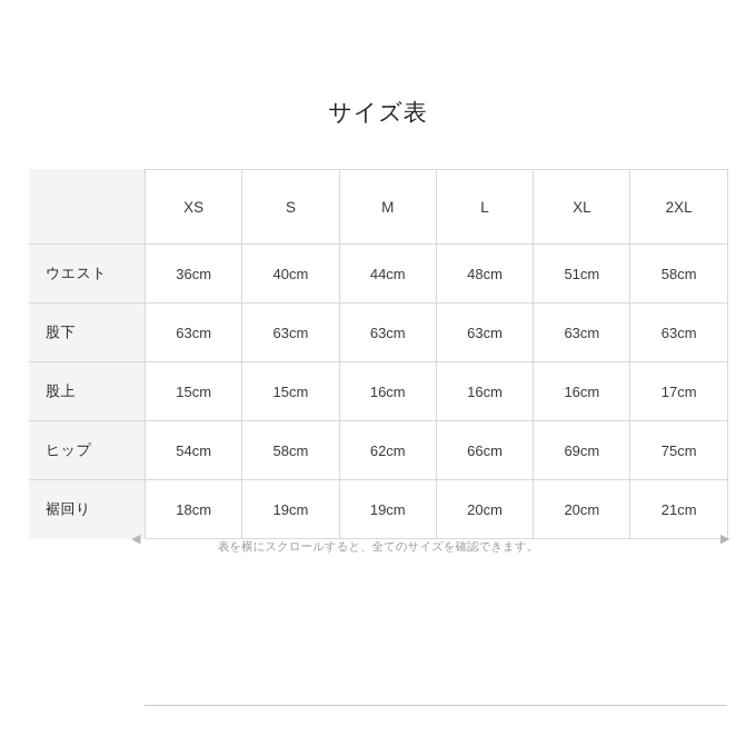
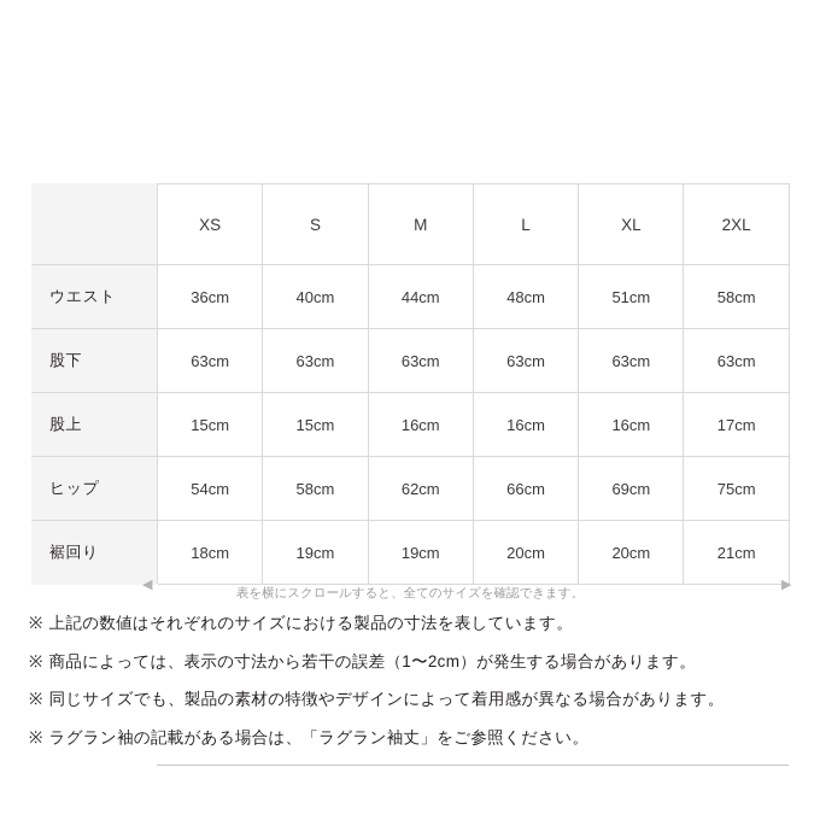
- サイズ表
  	XS	S	M	L	XL	2XL
  ウエスト	36cm	40cm	44cm	48cm	51cm	58cm
  股下	63cm	63cm	63cm	63cm	63cm	63cm
  股上	15cm	15cm	16cm	16cm	16cm	17cm
  ヒップ	54cm	58cm	62cm	66cm	69cm	75cm
  裾回り	18cm	19cm	19cm	20cm	20cm	21cm
  ◀
  ▶
  表を横にスクロールすると、全てのサイズを確認できます。
+ ※ 上記の数値はそれぞれのサイズにおける製品の寸法を表しています。
+ ※ 商品によっては、表示の寸法から若干の誤差（1〜2cm）が発生する場合があります。
+ ※ 同じサイズでも、製品の素材の特徴やデザインによって着用感が異なる場合があります。
+ ※ ラグラン袖の記載がある場合は、「ラグラン袖丈」をご参照ください。
